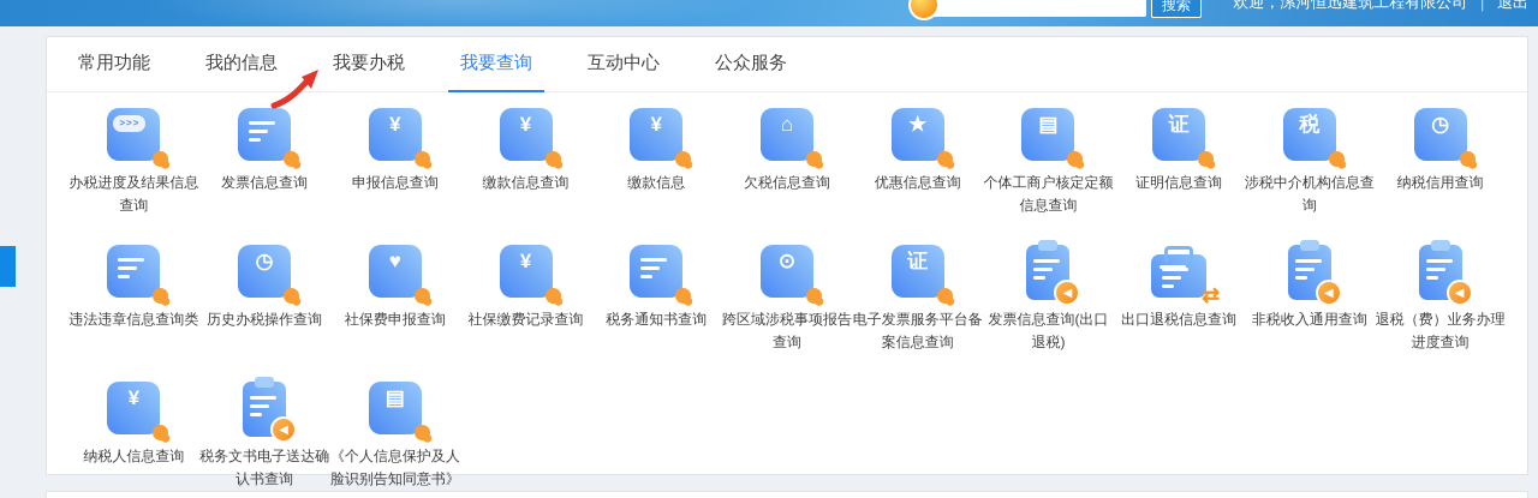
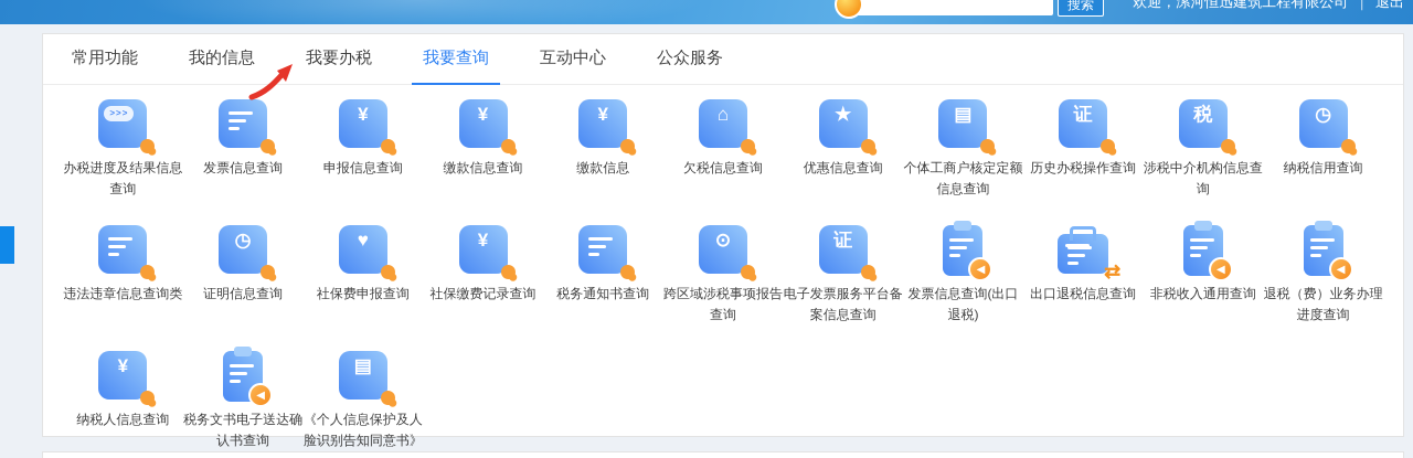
  搜索
  欢迎，漯河恒迅建筑工程有限公司 ｜ 退出
  常用功能
  我的信息
  我要办税
  我要查询
  互动中心
  公众服务
  >>>
  办税进度及结果信息查询
  发票信息查询
  ¥
  申报信息查询
  ¥
  缴款信息查询
  ¥
  缴款信息
  ⌂
  欠税信息查询
  ★
  优惠信息查询
  ▤
  个体工商户核定定额信息查询
  证
- 证明信息查询
+ 历史办税操作查询
  税
  涉税中介机构信息查询
  ◷
  纳税信用查询
  违法违章信息查询类
  ◷
- 历史办税操作查询
+ 证明信息查询
  ♥
  社保费申报查询
  ¥
  社保缴费记录查询
  税务通知书查询
  ⊙
  跨区域涉税事项报告查询
  证
  电子发票服务平台备案信息查询
  发票信息查询(出口退税)
  出口退税信息查询
  非税收入通用查询
  退税（费）业务办理进度查询
  ¥
  纳税人信息查询
  税务文书电子送达确认书查询
  ▤
  《个人信息保护及人脸识别告知同意书》
